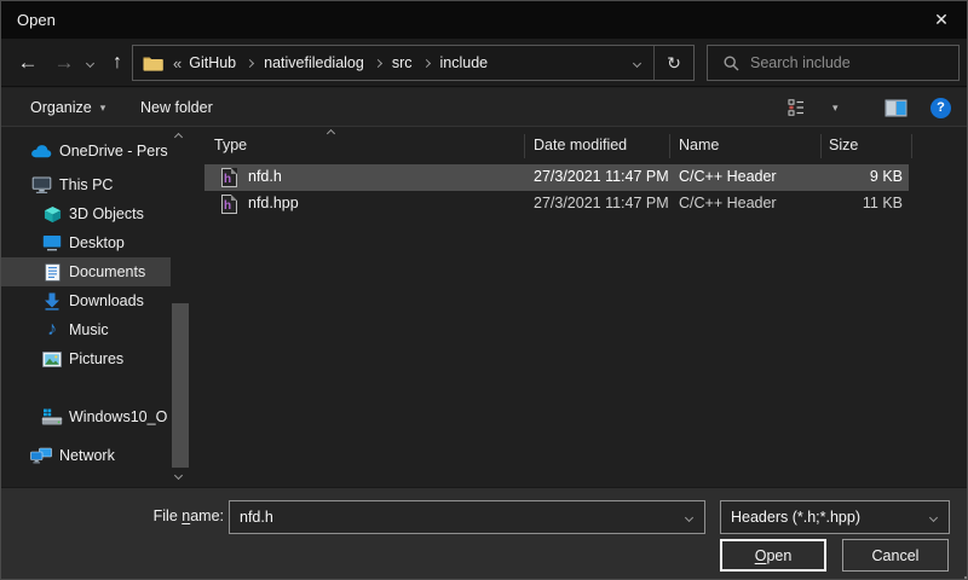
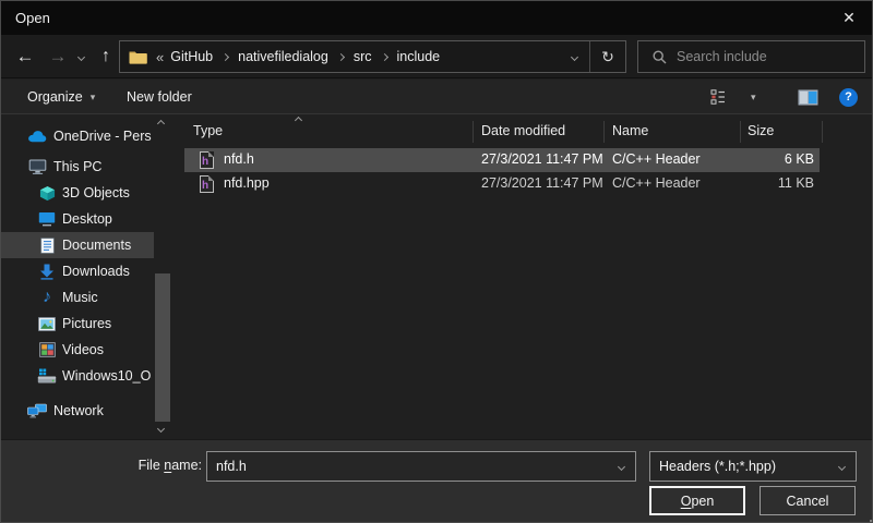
  Open
  ✕
  ←
  →
  ↑
  «
  GitHub
  nativefiledialog
  src
  include
  ↻
  Search include
  Organize
  ▾
  New folder
  ▾
  ?
  OneDrive - Pers
  This PC
  3D Objects
  Desktop
  Documents
  Downloads
  ♪
  Music
  Pictures
+ Videos
  Windows10_O
  Network
  Type
  Date modified
  Name
  Size
  h
  nfd.h
  27/3/2021 11:47 PM
  C/C++ Header
- 9 KB
+ 6 KB
  h
  nfd.hpp
  27/3/2021 11:47 PM
  C/C++ Header
  11 KB
  File name:
  nfd.h
  Headers (*.h;*.hpp)
  Open
  Cancel
